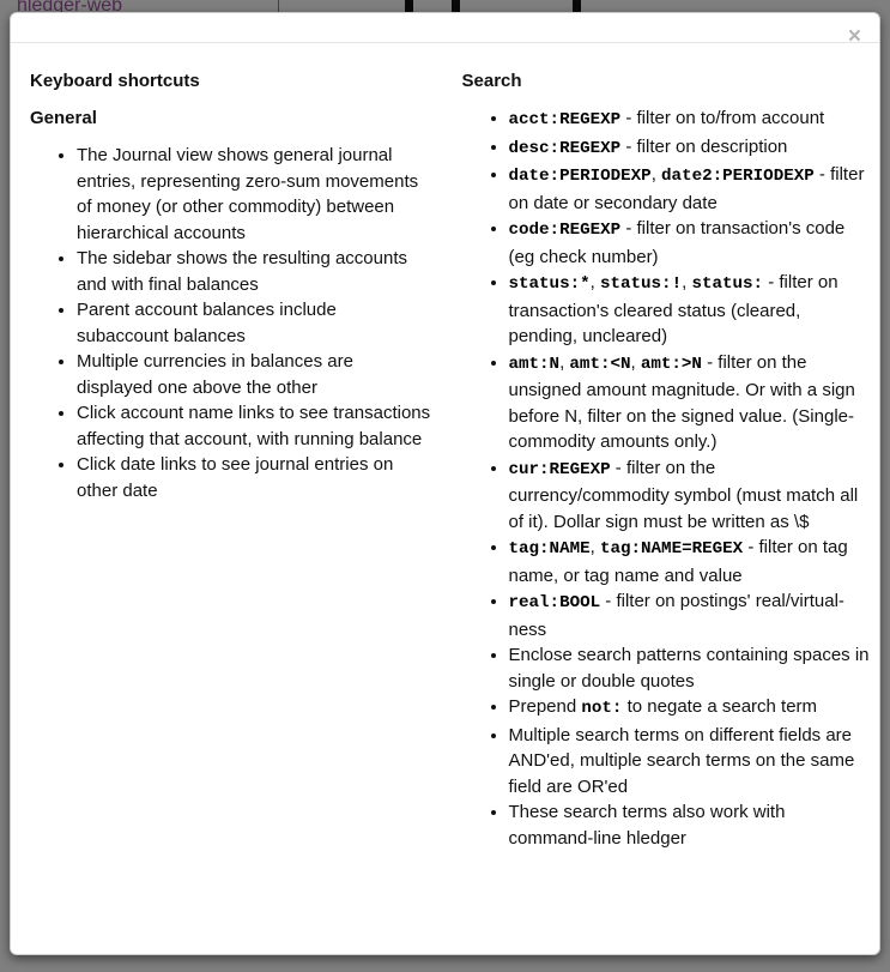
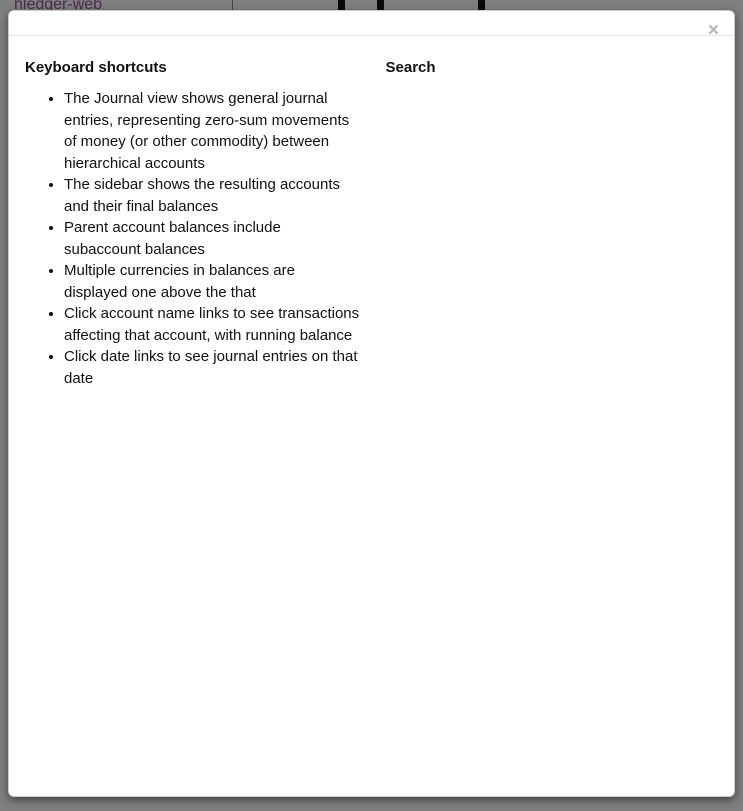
  hledger-web
  ×
  Keyboard shortcuts
- General
  The Journal view shows general journal entries, representing zero-sum movements of money (or other commodity) between hierarchical accounts
- The sidebar shows the resulting accounts and with final balances
+ The sidebar shows the resulting accounts and their final balances
  Parent account balances include subaccount balances
- Multiple currencies in balances are displayed one above the other
+ Multiple currencies in balances are displayed one above the that
  Click account name links to see transactions affecting that account, with running balance
- Click date links to see journal entries on other date
+ Click date links to see journal entries on that date
  Search
- acct:REGEXP - filter on to/from account
- desc:REGEXP - filter on description
- date:PERIODEXP, date2:PERIODEXP - filter on date or secondary date
- code:REGEXP - filter on transaction's code (eg check number)
- status:*, status:!, status: - filter on transaction's cleared status (cleared, pending, uncleared)
- amt:N, amt:<N, amt:>N - filter on the unsigned amount magnitude. Or with a sign before N, filter on the signed value. (Single-commodity amounts only.)
- cur:REGEXP - filter on the currency/commodity symbol (must match all of it). Dollar sign must be written as \$
- tag:NAME, tag:NAME=REGEX - filter on tag name, or tag name and value
- real:BOOL - filter on postings' real/virtual-ness
- Enclose search patterns containing spaces in single or double quotes
- Prepend not: to negate a search term
- Multiple search terms on different fields are AND'ed, multiple search terms on the same field are OR'ed
- These search terms also work with command-line hledger
